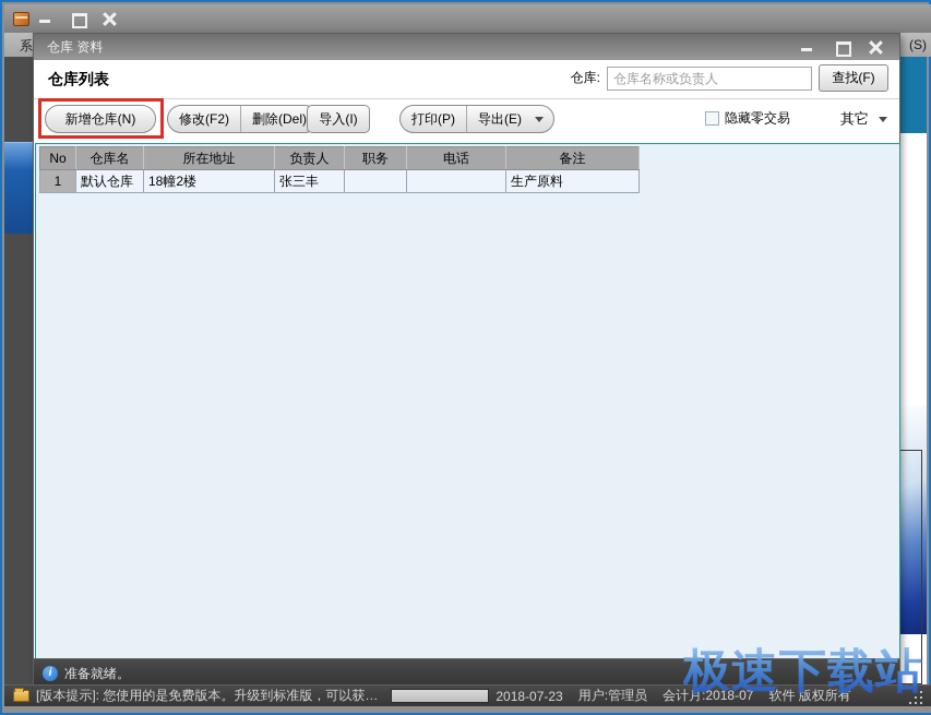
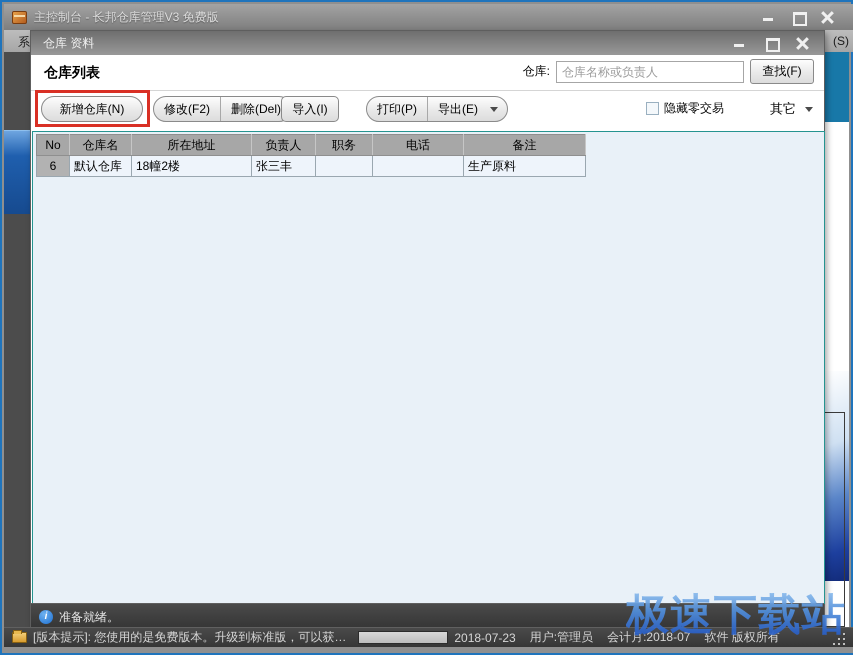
+ 主控制台 - 长邦仓库管理V3 免费版
  系
  (S)
  仓库 资料
  仓库列表
  仓库:
  仓库名称或负责人
  查找(F)
  新增仓库(N)
  修改(F2)
  删除(Del)
  导入(I)
  打印(P)
  导出(E)
  隐藏零交易
  其它
  No	仓库名	所在地址	负责人	职务	电话	备注
- 1	默认仓库	18幢2楼	张三丰			生产原料
+ 6	默认仓库	18幢2楼	张三丰			生产原料
  准备就绪。
  [版本提示]: 您使用的是免费版本。升级到标准版，可以获…
  2018-07-23
  用户:管理员
  极速下载站
